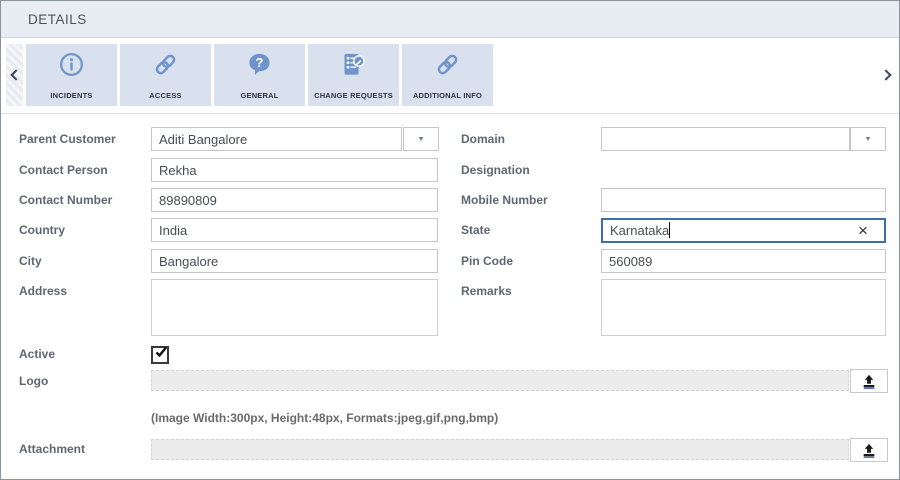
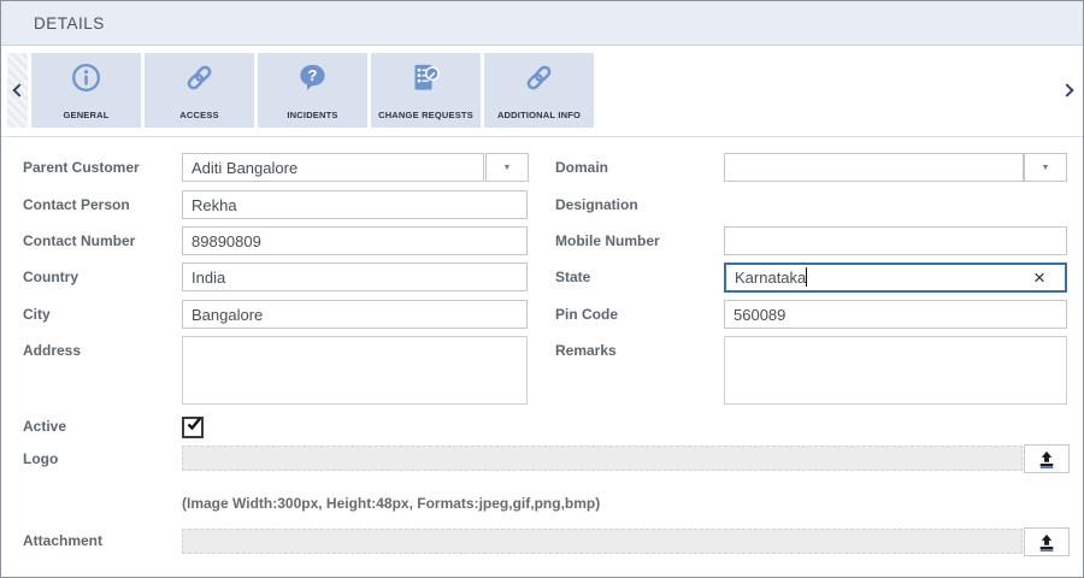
  DETAILS
- INCIDENTS
+ GENERAL
  ACCESS
  ?
- GENERAL
+ INCIDENTS
  CHANGE REQUESTS
  ADDITIONAL INFO
  Parent Customer
  Aditi Bangalore
  Domain
  Contact Person
  Rekha
  Designation
  Contact Number
  89890809
  Mobile Number
  Country
  India
  State
  Karnataka
  ×
  City
  Bangalore
  Pin Code
  560089
  Address
  Remarks
  Active
  Logo
  (Image Width:300px, Height:48px, Formats:jpeg,gif,png,bmp)
  Attachment
